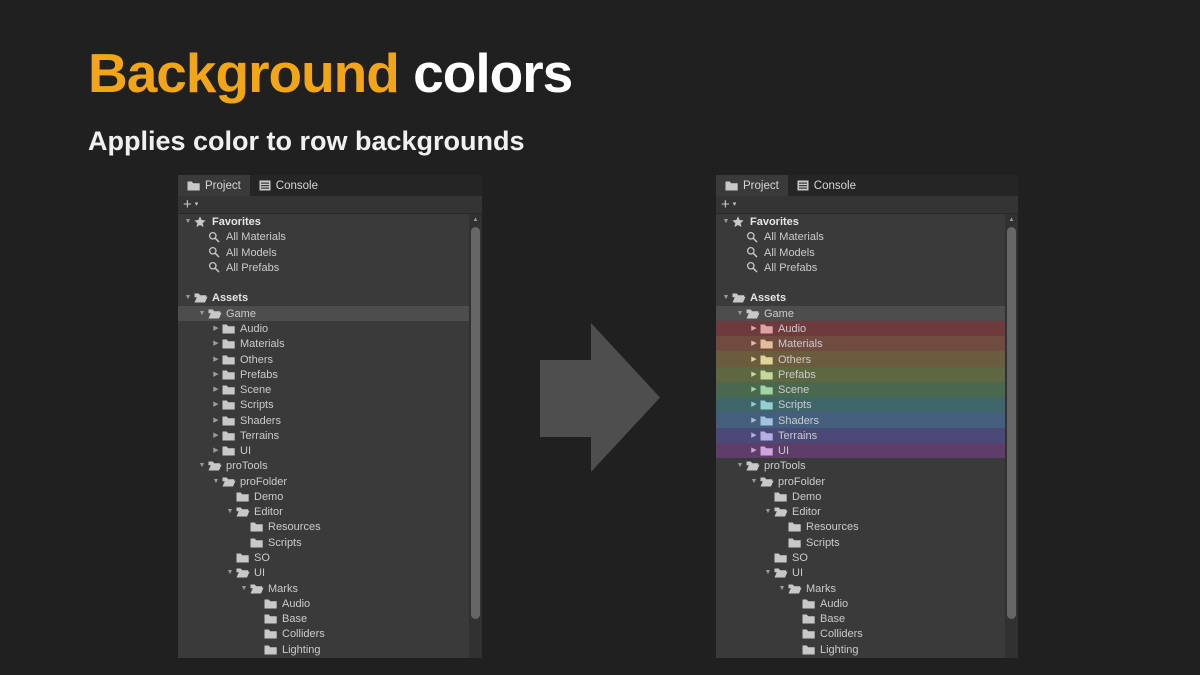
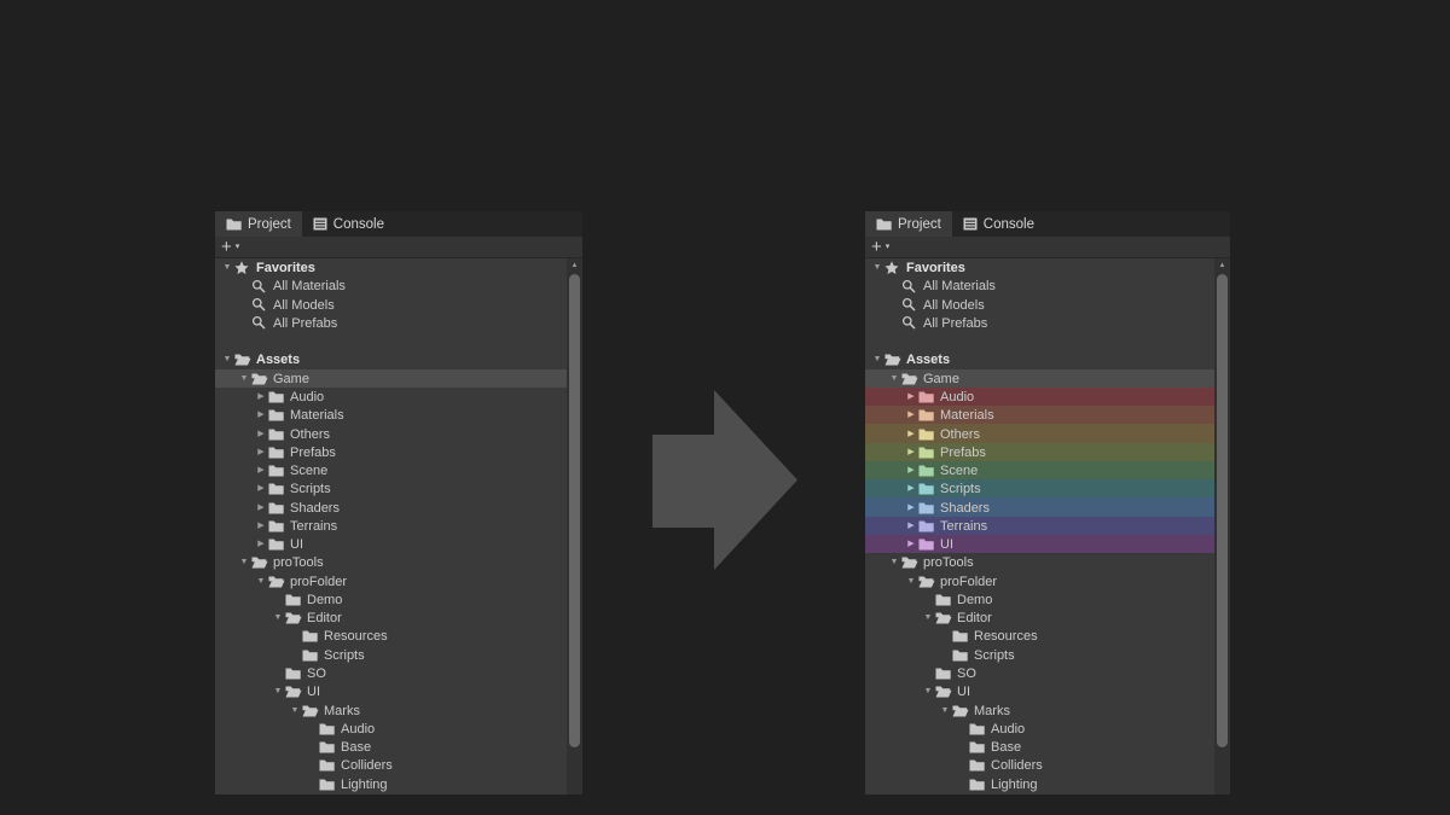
- Background colors
- Applies color to row backgrounds
  Project
  Console
  +
  Favorites
  All Materials
  All Models
  All Prefabs
  Assets
  Game
  Audio
  Materials
  Others
  Prefabs
  Scene
  Scripts
  Shaders
  Terrains
  UI
  proTools
  proFolder
  Demo
  Editor
  Resources
  Scripts
  SO
  UI
  Marks
  Audio
  Base
  Colliders
  Lighting
  Project
  Console
  +
  Favorites
  All Materials
  All Models
  All Prefabs
  Assets
  Game
  Audio
  Materials
  Others
  Prefabs
  Scene
  Scripts
  Shaders
  Terrains
  UI
  proTools
  proFolder
  Demo
  Editor
  Resources
  Scripts
  SO
  UI
  Marks
  Audio
  Base
  Colliders
  Lighting
